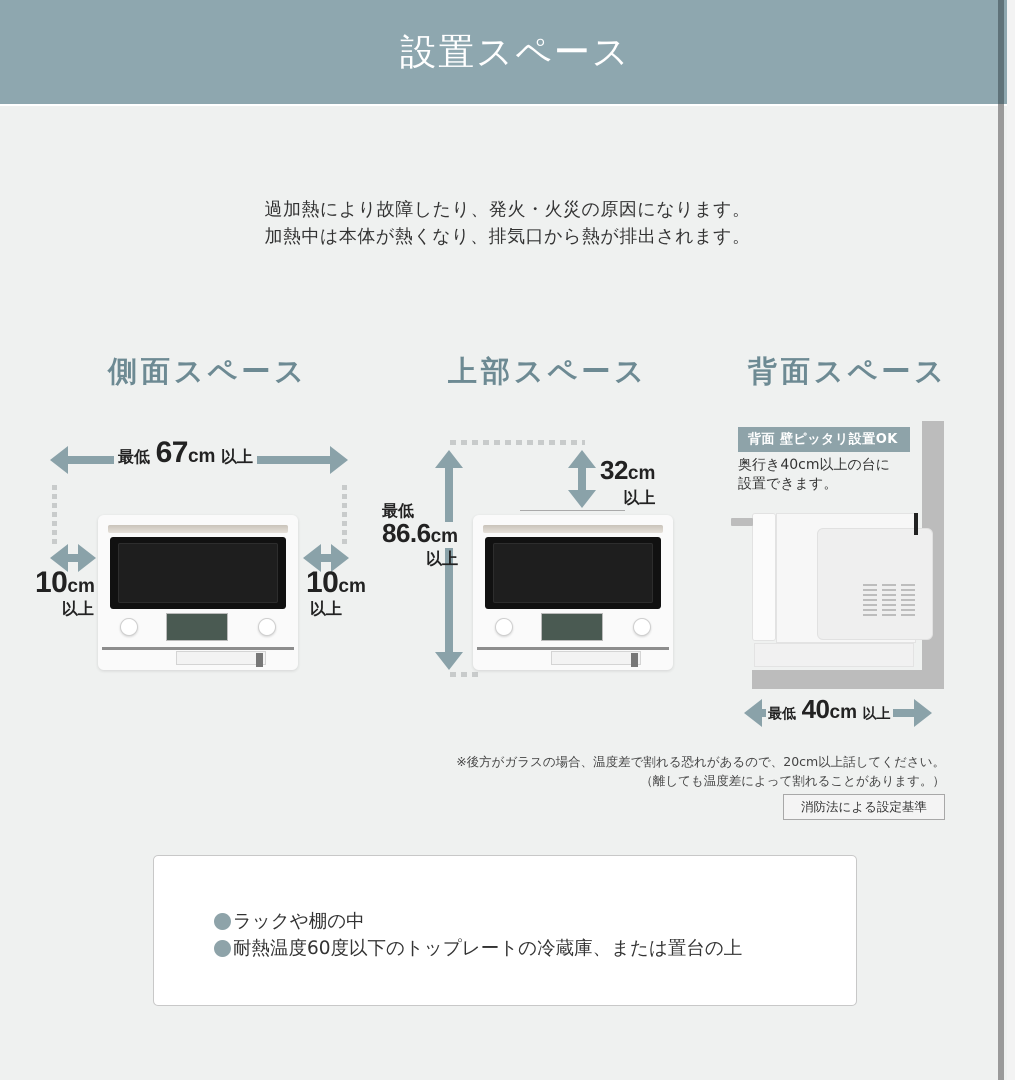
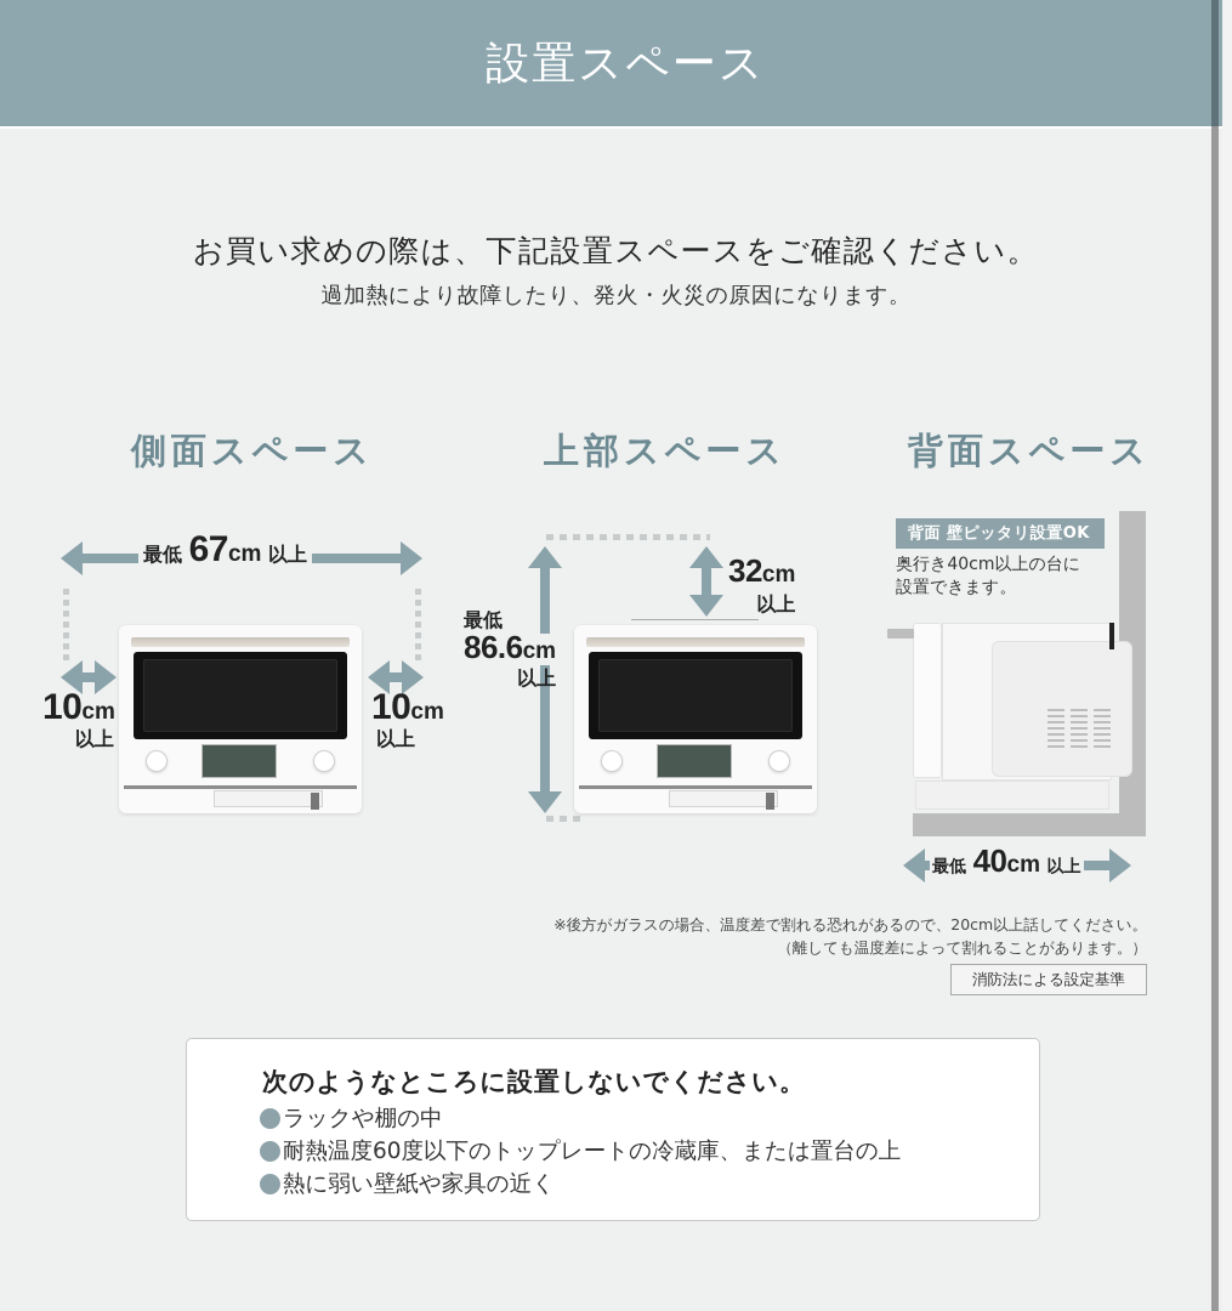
  設置スペース
+ お買い求めの際は、下記設置スペースをご確認ください。
  過加熱により故障したり、発火・火災の原因になります。
- 加熱中は本体が熱くなり、排気口から熱が排出されます。
  側面スペース
  最低 67cm 以上
  10cm
  以上
  10cm
  以上
  上部スペース
  最低
  86.6cm
  以上
  32cm
  以上
  背面スペース
  背面 壁ピッタリ設置OK
  奥行き40cm以上の台に
  設置できます。
  最低 40cm 以上
  ※後方がガラスの場合、温度差で割れる恐れがあるので、20cm以上話してください。
  （離しても温度差によって割れることがあります。）
  消防法による設定基準
+ 次のようなところに設置しないでください。
  ラックや棚の中
  耐熱温度60度以下のトップレートの冷蔵庫、または置台の上
+ 熱に弱い壁紙や家具の近く
